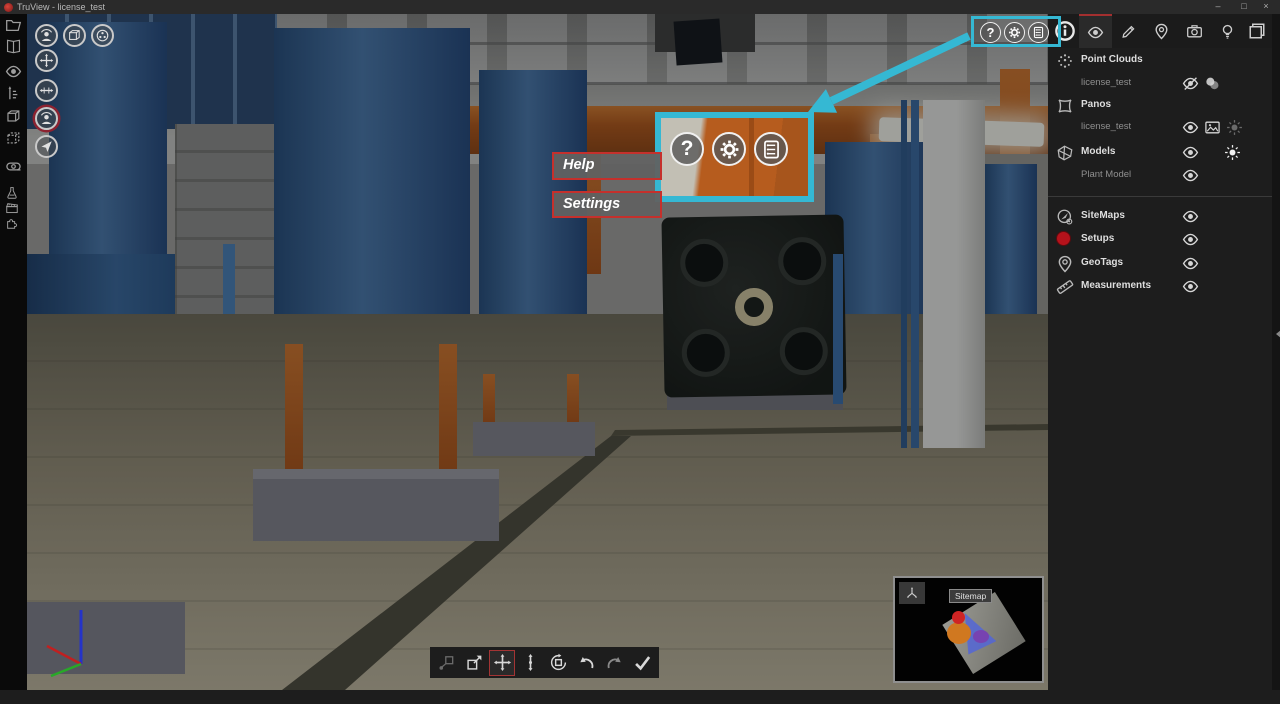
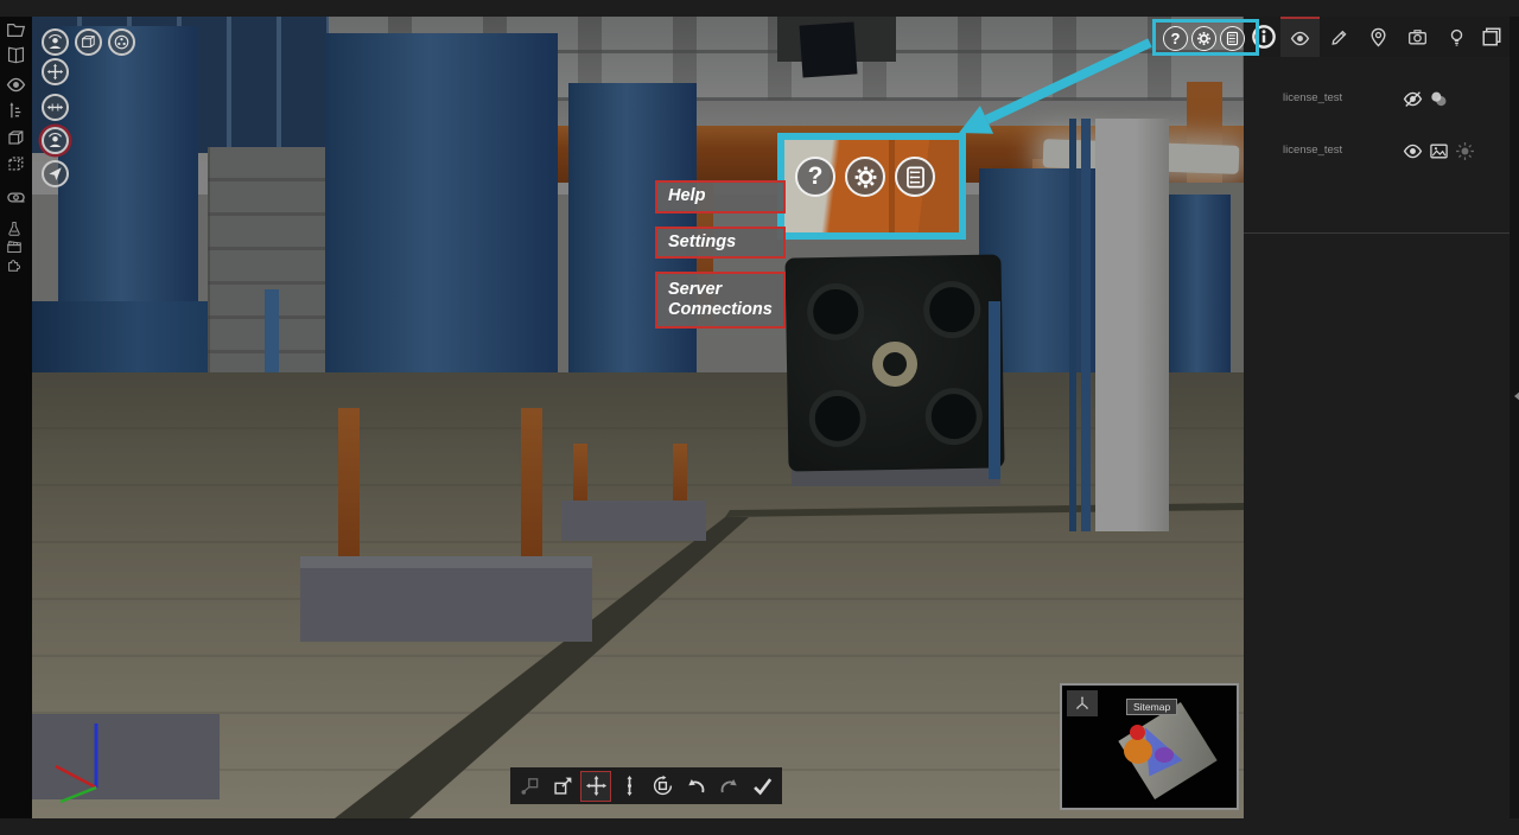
- TruView - license_test
- –
- □
- ×
  Sitemap
- Point Clouds
  license_test
- Panos
  license_test
- Models
- Plant Model
- SiteMaps
- Setups
- GeoTags
- Measurements
  ?
  ?
  Help
  Settings
+ Server Connections
